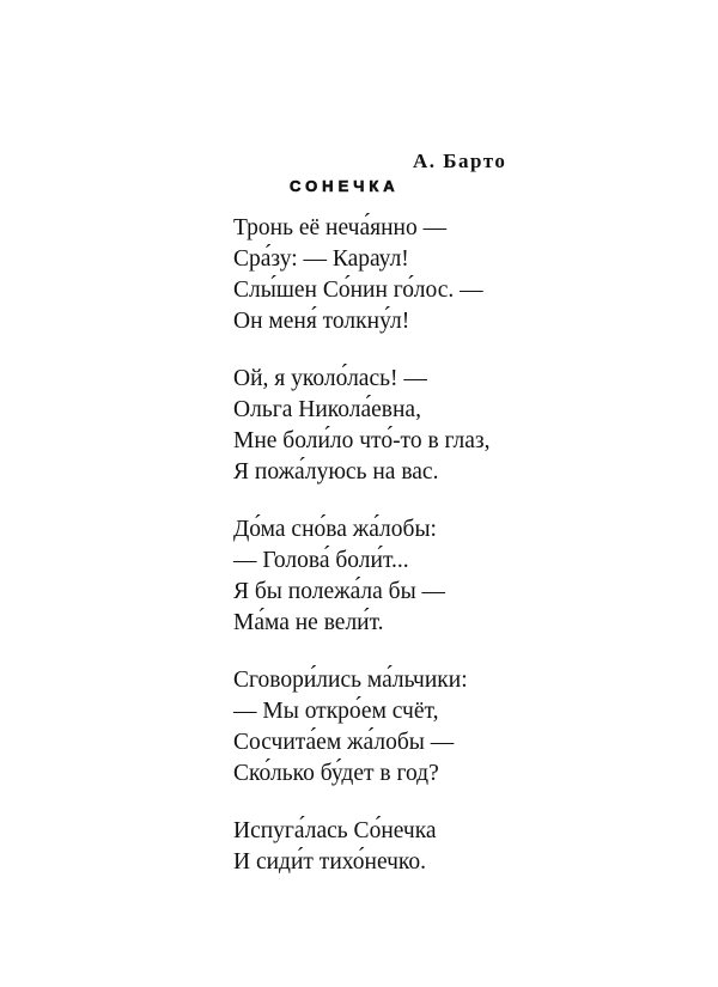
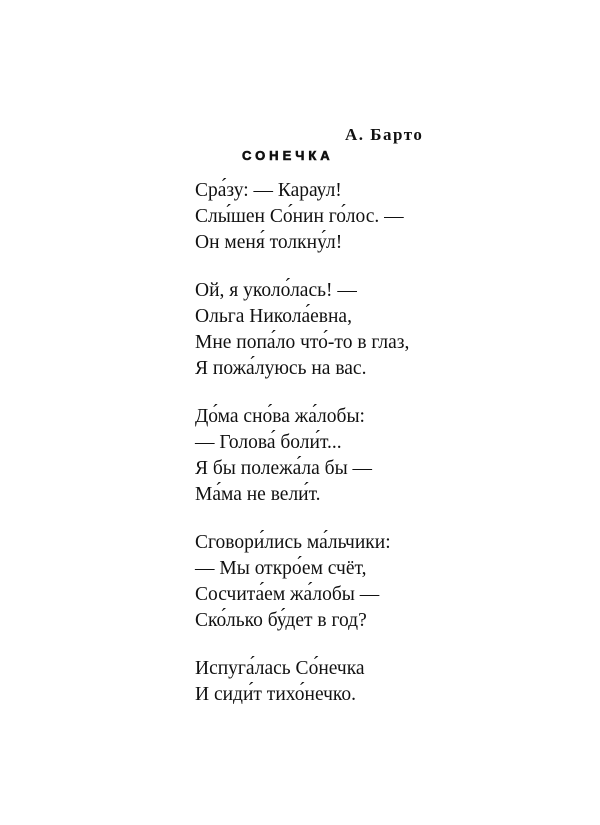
  А. Барто
  СОНЕЧКА
- Тронь её неча́янно —
  Сра́зу: — Караул!
  Слы́шен Со́нин го́лос. —
  Он меня́ толкну́л!
  Ой, я уколо́лась! —
  Ольга Никола́евна,
- Мне боли́ло что́-то в глаз,
+ Мне попа́ло что́-то в глаз,
  Я пожа́луюсь на вас.
  До́ма сно́ва жа́лобы:
  — Голова́ боли́т...
  Я бы полежа́ла бы —
  Ма́ма не вели́т.
  Сговори́лись ма́льчики:
  — Мы откро́ем счёт,
  Сосчита́ем жа́лобы —
  Ско́лько бу́дет в год?
  Испуга́лась Со́нечка
  И сиди́т тихо́нечко.
